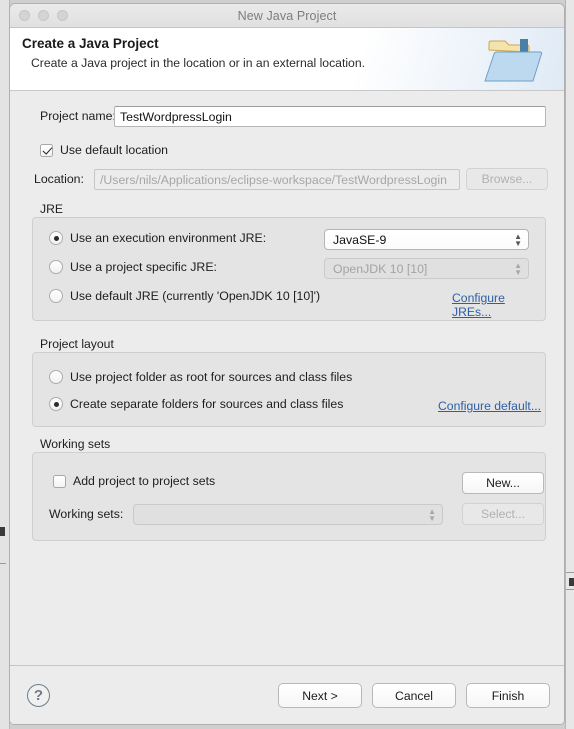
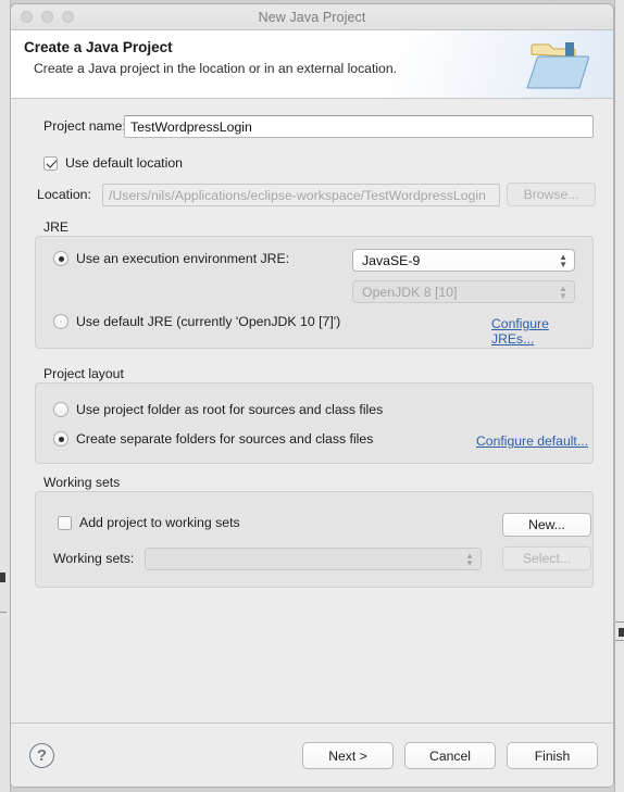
  New Java Project
  Create a Java Project
  Create a Java project in the location or in an external location.
  Project name
  TestWordpressLogin
  Use default location
  Location:
  /Users/nils/Applications/eclipse-workspace/TestWordpressLogin
  Browse...
  JRE
  Use an execution environment JRE:
  JavaSE-9
  ▲
  ▼
- Use a project specific JRE:
- OpenJDK 10 [10]
+ OpenJDK 8 [10]
  ▲
  ▼
- Use default JRE (currently 'OpenJDK 10 [10]')
+ Use default JRE (currently 'OpenJDK 10 [7]')
  Configure JREs...
  Project layout
  Use project folder as root for sources and class files
  Create separate folders for sources and class files
  Configure default...
  Working sets
- Add project to project sets
+ Add project to working sets
  New...
  Working sets:
  ▲
  ▼
  Select...
  ?
  Next >
  Cancel
  Finish
